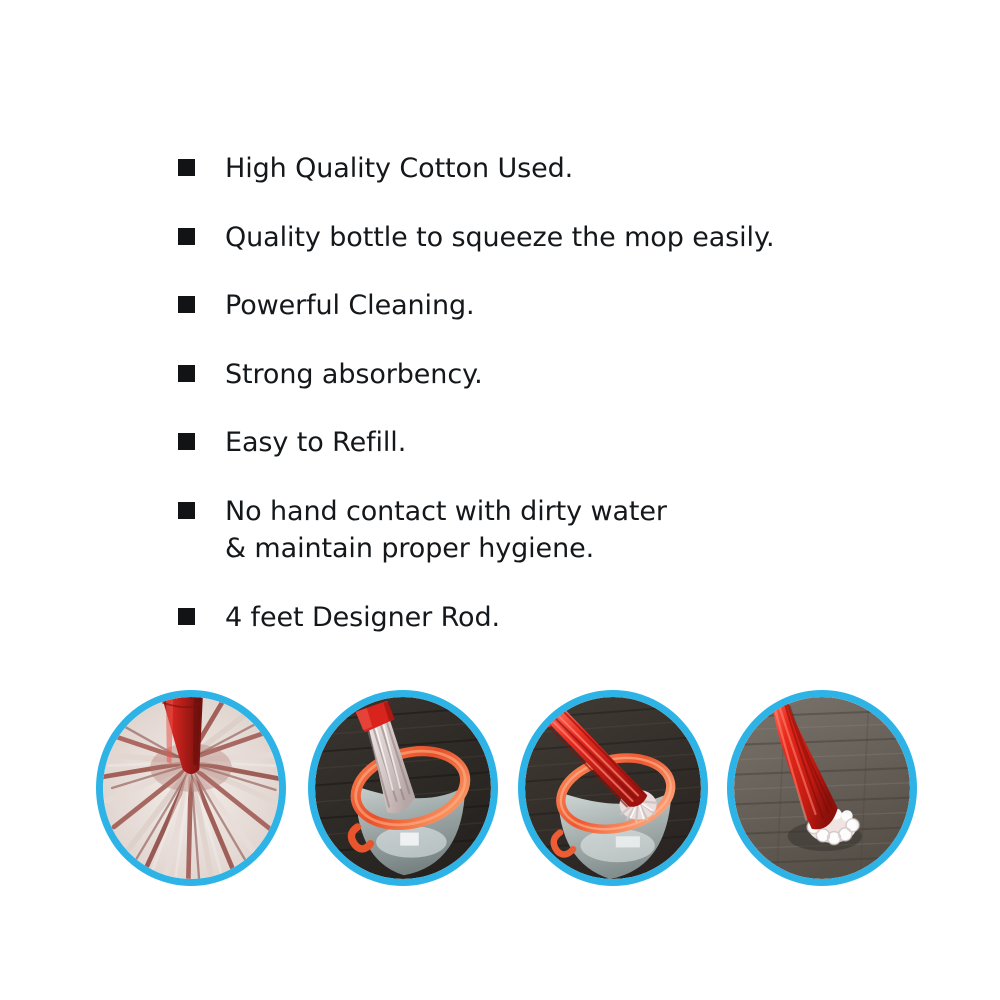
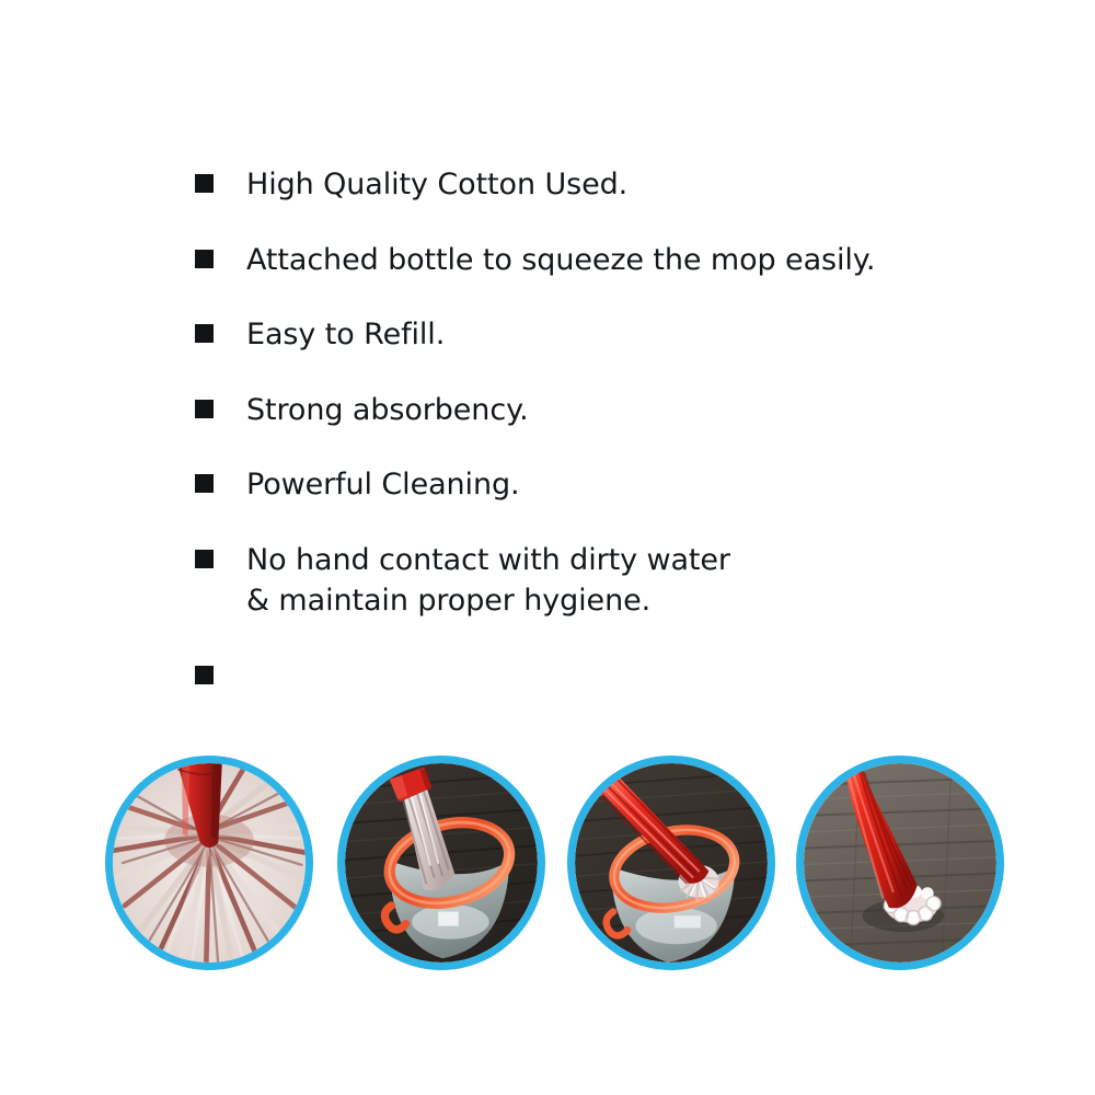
  High Quality Cotton Used.
- Quality bottle to squeeze the mop easily.
+ Attached bottle to squeeze the mop easily.
- Powerful Cleaning.
+ Easy to Refill.
  Strong absorbency.
- Easy to Refill.
+ Powerful Cleaning.
  No hand contact with dirty water
  & maintain proper hygiene.
- 4 feet Designer Rod.
